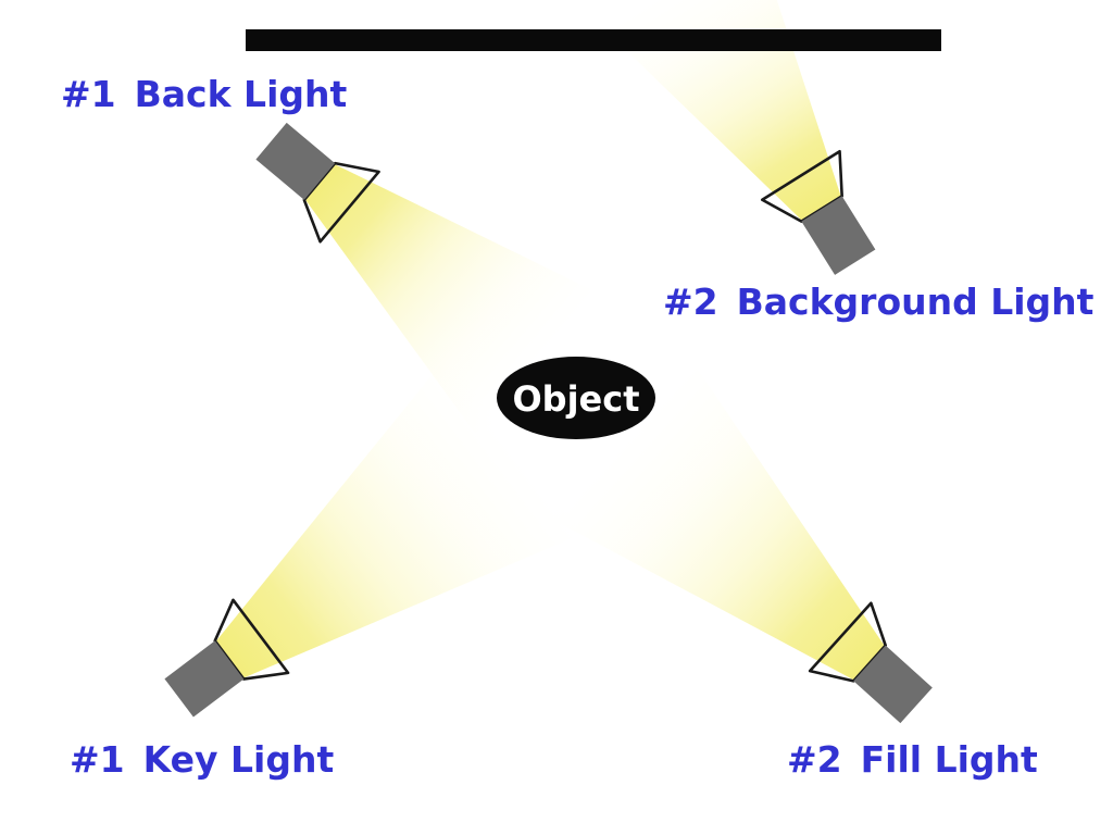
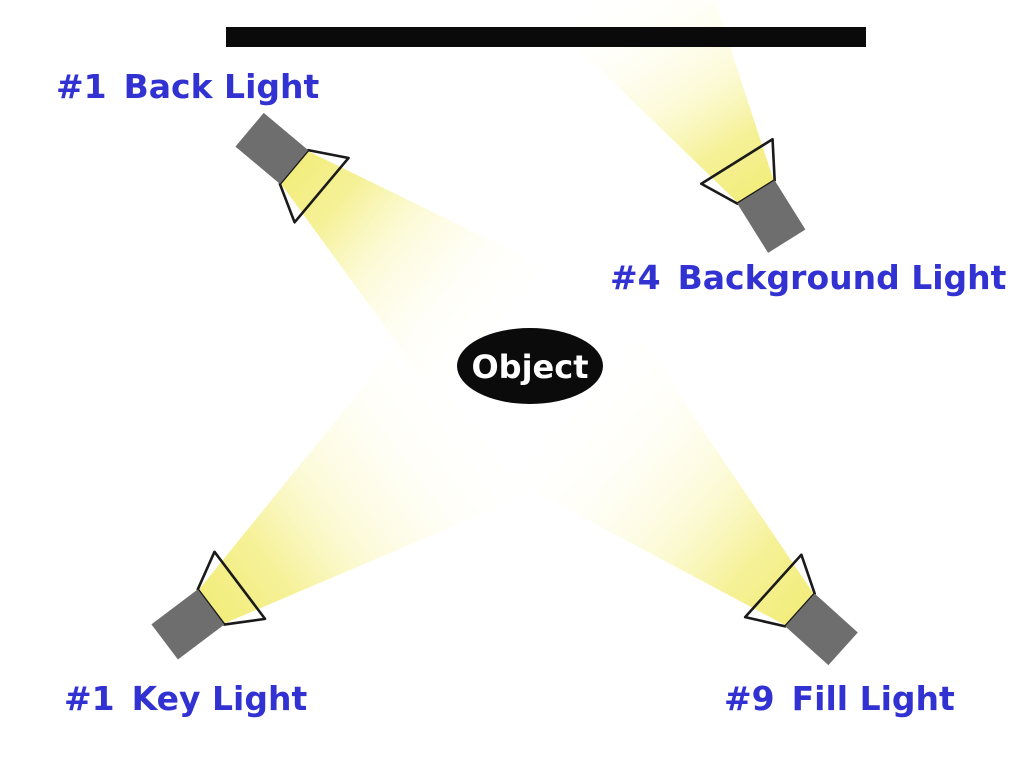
  Object
  #1 Key Light
- #2 Fill Light
+ #9 Fill Light
  #1 Back Light
- #2 Background Light
+ #4 Background Light
